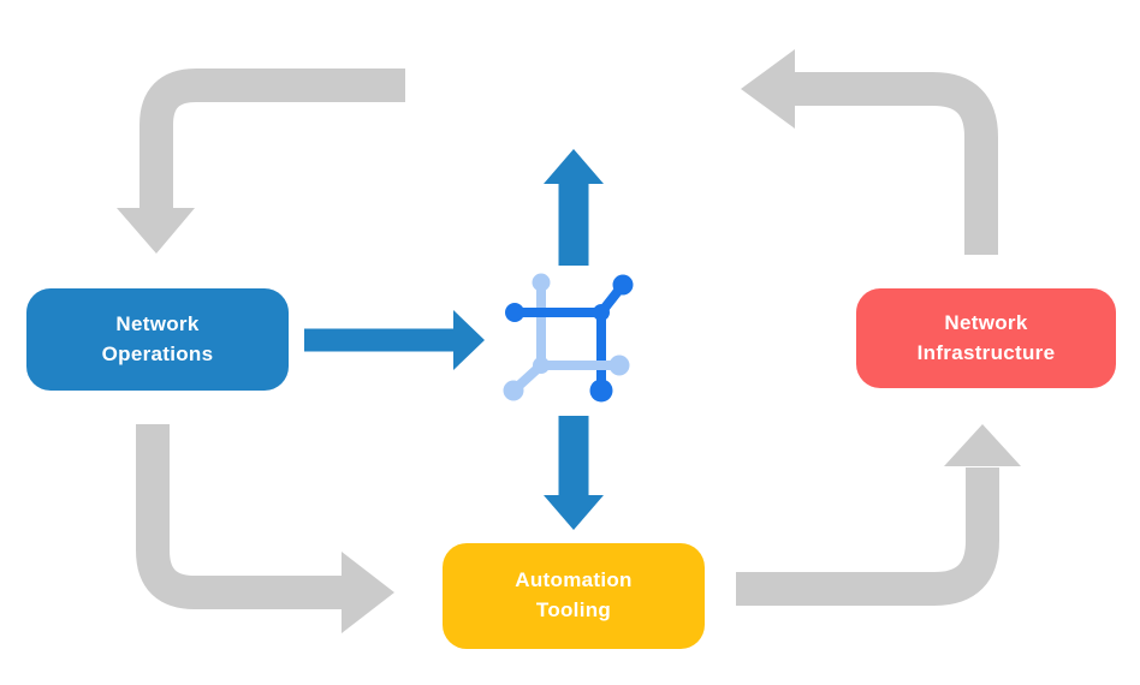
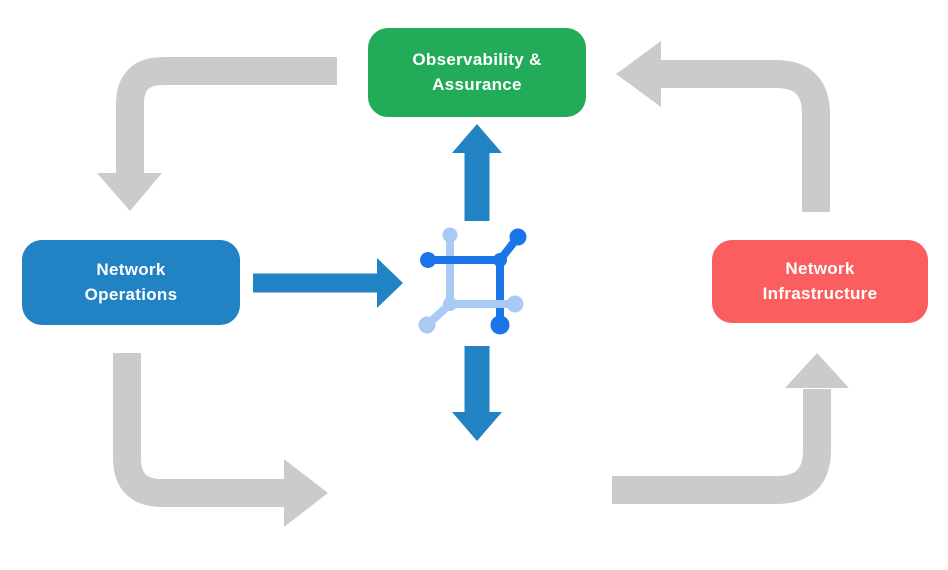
+ Observability &
+ Assurance
  Network
  Operations
  Network
  Infrastructure
- Automation
- Tooling
